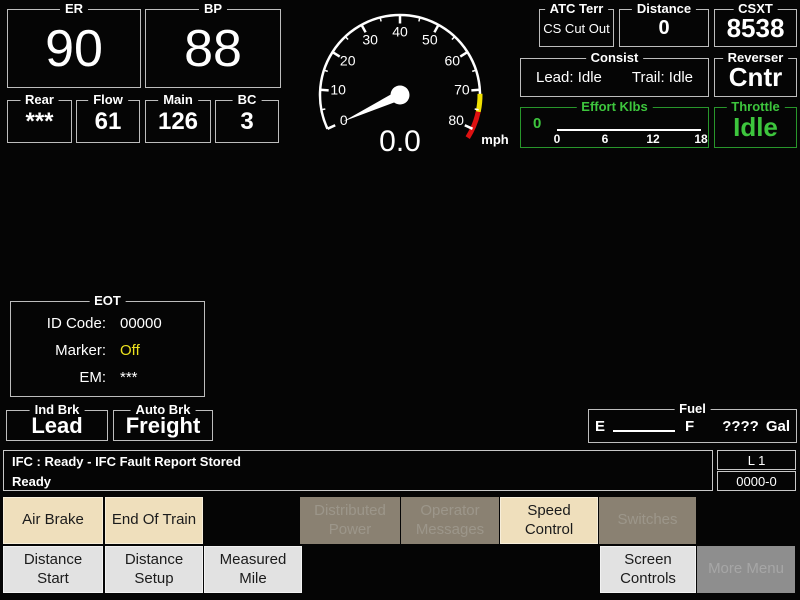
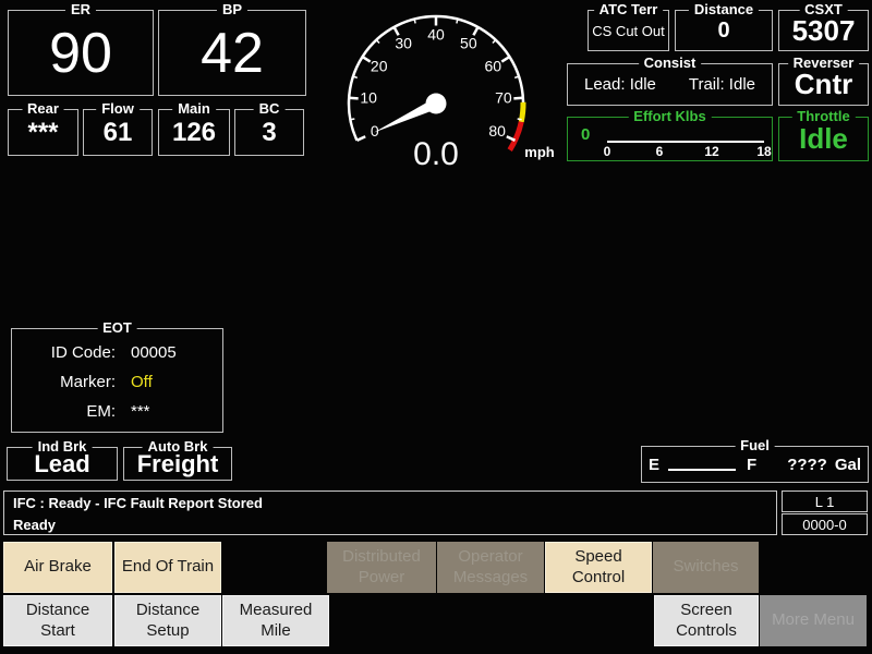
  ER
  90
  BP
- 88
+ 42
  Rear
  ***
  Flow
  61
  Main
  126
  BC
  3
  0
  10
  20
  30
  40
  50
  60
  70
  80
  0.0
  mph
  ATC Terr
  CS Cut Out
  Distance
  0
  CSXT
- 8538
+ 5307
  Consist
  Lead: Idle
  Trail: Idle
  Reverser
  Cntr
  Effort Klbs
  0
  0
  6
  12
  18
  Throttle
  Idle
  EOT
  ID Code:
- 00000
+ 00005
  Marker:
  Off
  EM:
  ***
  Ind Brk
  Lead
  Auto Brk
  Freight
  Fuel
  E
  F
  ????
  Gal
  IFC : Ready - IFC Fault Report Stored
  Ready
  L 1
  0000-0
  Air Brake
  End Of Train
  Distributed Power
  Operator Messages
  Speed Control
  Switches
  Distance Start
  Distance Setup
  Measured Mile
  Screen Controls
  More Menu
